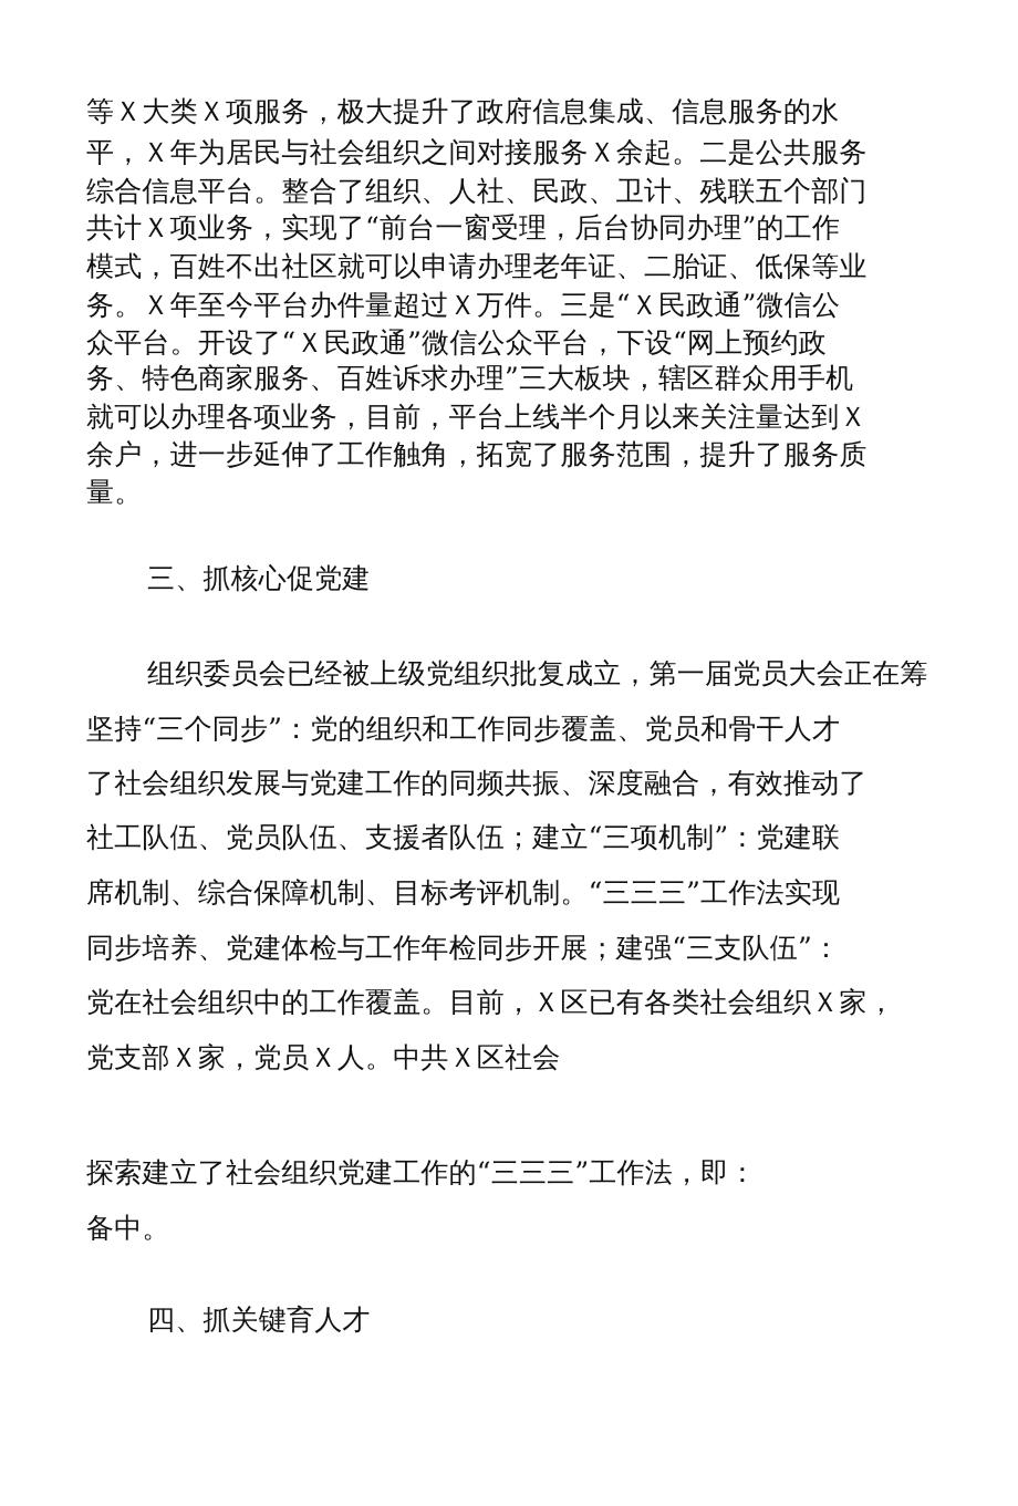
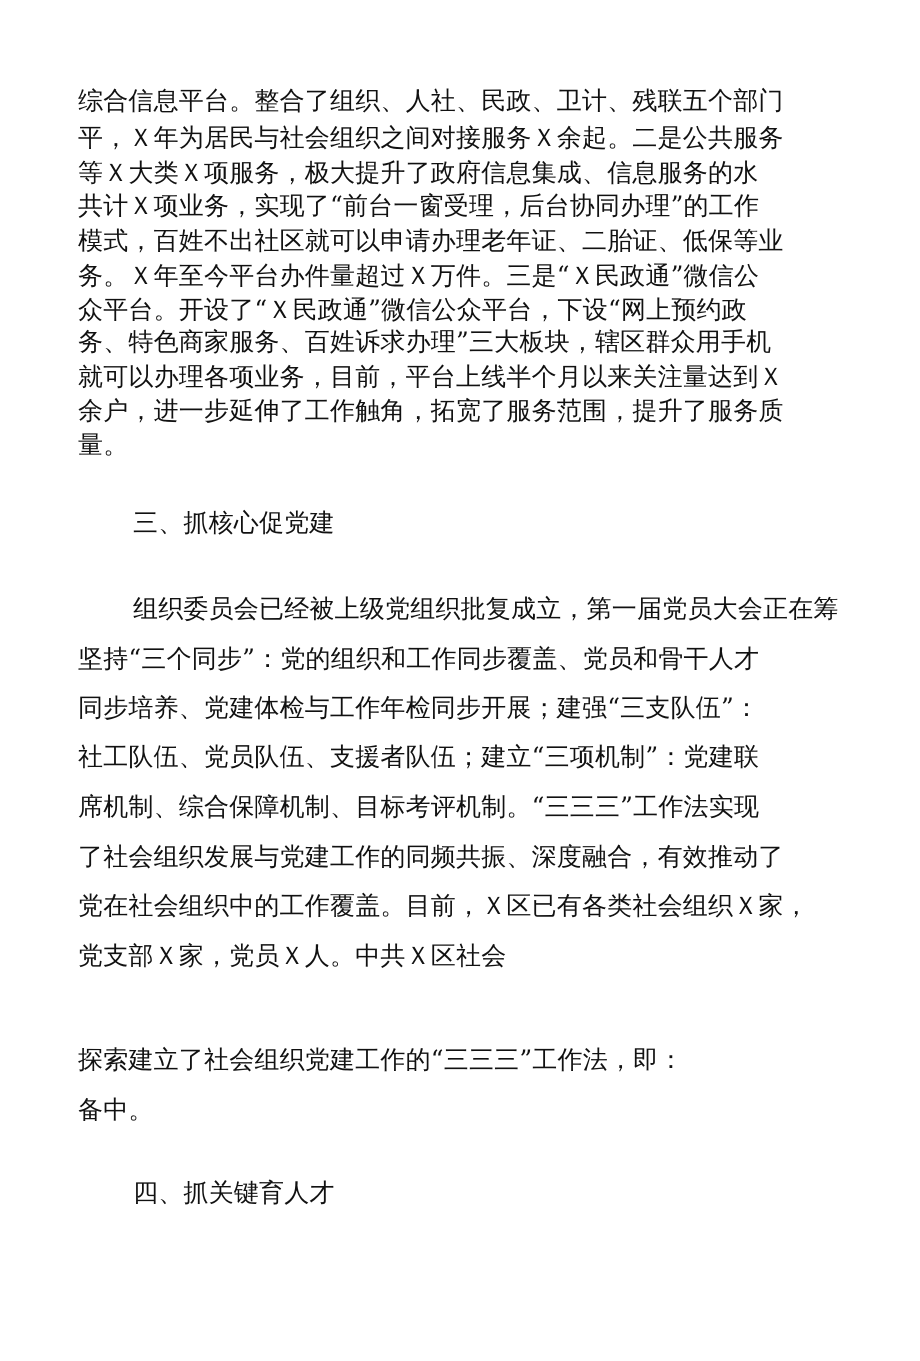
- 等Ｘ大类Ｘ项服务，极大提升了政府信息集成、信息服务的水
+ 综合信息平台。整合了组织、人社、民政、卫计、残联五个部门
  平，Ｘ年为居民与社会组织之间对接服务Ｘ余起。二是公共服务
- 综合信息平台。整合了组织、人社、民政、卫计、残联五个部门
+ 等Ｘ大类Ｘ项服务，极大提升了政府信息集成、信息服务的水
  共计Ｘ项业务，实现了“前台一窗受理，后台协同办理”的工作
  模式，百姓不出社区就可以申请办理老年证、二胎证、低保等业
  务。Ｘ年至今平台办件量超过Ｘ万件。三是“Ｘ民政通”微信公
  众平台。开设了“Ｘ民政通”微信公众平台，下设“网上预约政
  务、特色商家服务、百姓诉求办理”三大板块，辖区群众用手机
  就可以办理各项业务，目前，平台上线半个月以来关注量达到Ｘ
  余户，进一步延伸了工作触角，拓宽了服务范围，提升了服务质
  量。
  三、抓核心促党建
  组织委员会已经被上级党组织批复成立，第一届党员大会正在筹
  坚持“三个同步”：党的组织和工作同步覆盖、党员和骨干人才
- 了社会组织发展与党建工作的同频共振、深度融合，有效推动了
+ 同步培养、党建体检与工作年检同步开展；建强“三支队伍”：
  社工队伍、党员队伍、支援者队伍；建立“三项机制”：党建联
  席机制、综合保障机制、目标考评机制。“三三三”工作法实现
- 同步培养、党建体检与工作年检同步开展；建强“三支队伍”：
+ 了社会组织发展与党建工作的同频共振、深度融合，有效推动了
  党在社会组织中的工作覆盖。目前，Ｘ区已有各类社会组织Ｘ家，
  党支部Ｘ家，党员Ｘ人。中共Ｘ区社会
  探索建立了社会组织党建工作的“三三三”工作法，即：
  备中。
  四、抓关键育人才
